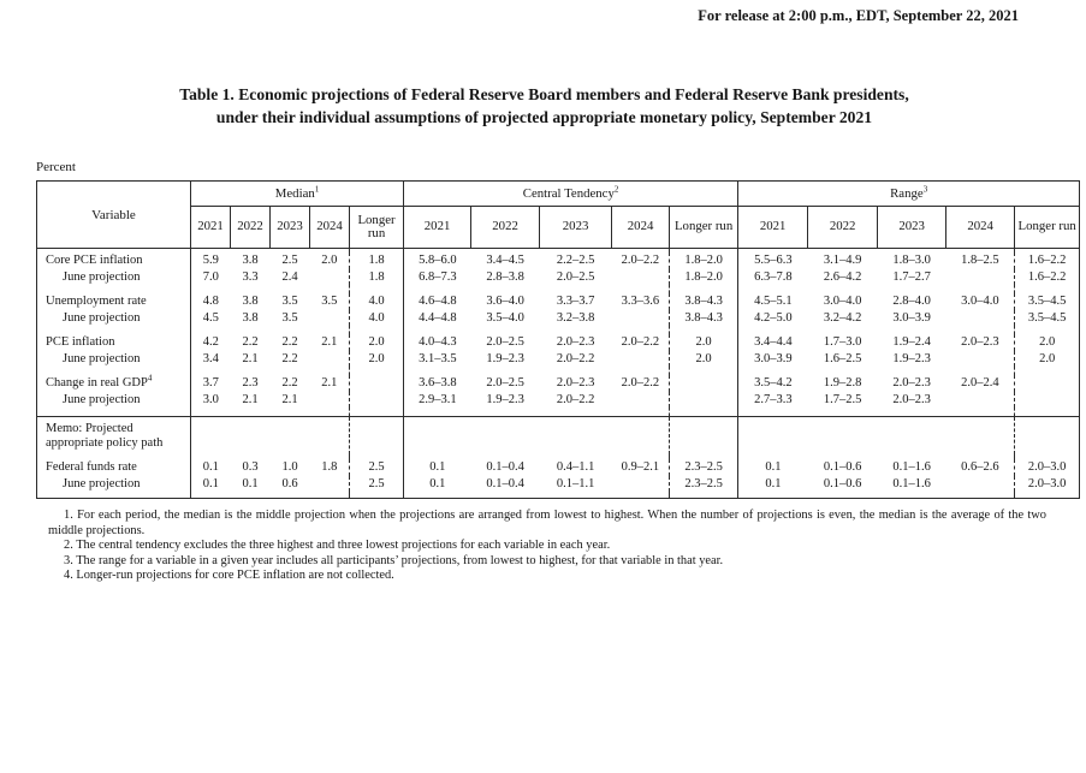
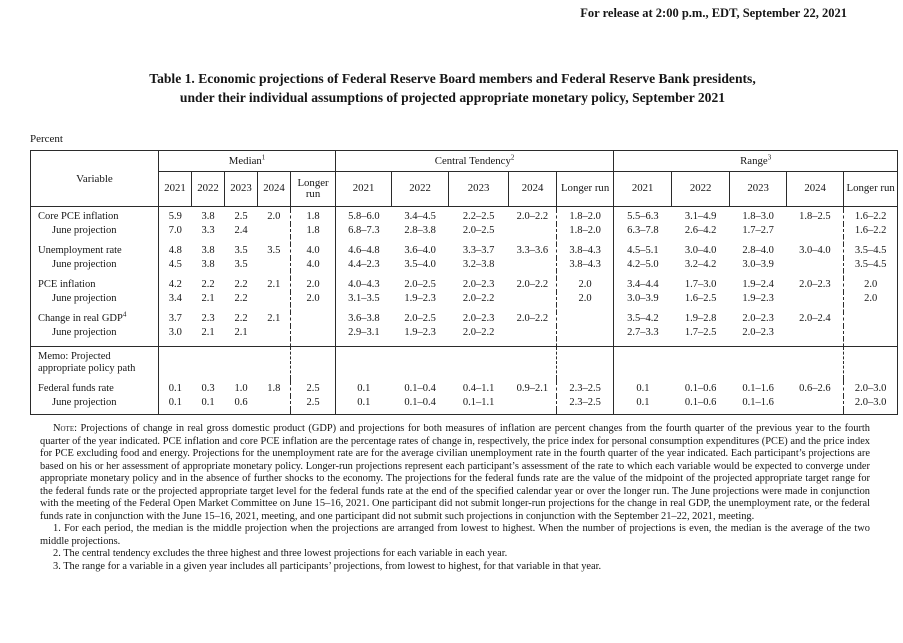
  For release at 2:00 p.m., EDT, September 22, 2021
  Table 1. Economic projections of Federal Reserve Board members and Federal Reserve Bank presidents,
  under their individual assumptions of projected appropriate monetary policy, September 2021
  Percent
  Variable	Median1	Central Tendency2	Range3
  2021	2022	2023	2024	Longer run	2021	2022	2023	2024	Longer run	2021	2022	2023	2024	Longer run
  Core PCE inflation	5.9	3.8	2.5	2.0	1.8	5.8–6.0	3.4–4.5	2.2–2.5	2.0–2.2	1.8–2.0	5.5–6.3	3.1–4.9	1.8–3.0	1.8–2.5	1.6–2.2
  June projection	7.0	3.3	2.4		1.8	6.8–7.3	2.8–3.8	2.0–2.5		1.8–2.0	6.3–7.8	2.6–4.2	1.7–2.7		1.6–2.2
  Unemployment rate	4.8	3.8	3.5	3.5	4.0	4.6–4.8	3.6–4.0	3.3–3.7	3.3–3.6	3.8–4.3	4.5–5.1	3.0–4.0	2.8–4.0	3.0–4.0	3.5–4.5
- June projection	4.5	3.8	3.5		4.0	4.4–4.8	3.5–4.0	3.2–3.8		3.8–4.3	4.2–5.0	3.2–4.2	3.0–3.9		3.5–4.5
+ June projection	4.5	3.8	3.5		4.0	4.4–2.3	3.5–4.0	3.2–3.8		3.8–4.3	4.2–5.0	3.2–4.2	3.0–3.9		3.5–4.5
  PCE inflation	4.2	2.2	2.2	2.1	2.0	4.0–4.3	2.0–2.5	2.0–2.3	2.0–2.2	2.0	3.4–4.4	1.7–3.0	1.9–2.4	2.0–2.3	2.0
  June projection	3.4	2.1	2.2		2.0	3.1–3.5	1.9–2.3	2.0–2.2		2.0	3.0–3.9	1.6–2.5	1.9–2.3		2.0
  Change in real GDP4	3.7	2.3	2.2	2.1		3.6–3.8	2.0–2.5	2.0–2.3	2.0–2.2		3.5–4.2	1.9–2.8	2.0–2.3	2.0–2.4
  June projection	3.0	2.1	2.1			2.9–3.1	1.9–2.3	2.0–2.2			2.7–3.3	1.7–2.5	2.0–2.3
  Memo: Projected appropriate policy path
  Federal funds rate	0.1	0.3	1.0	1.8	2.5	0.1	0.1–0.4	0.4–1.1	0.9–2.1	2.3–2.5	0.1	0.1–0.6	0.1–1.6	0.6–2.6	2.0–3.0
  June projection	0.1	0.1	0.6		2.5	0.1	0.1–0.4	0.1–1.1		2.3–2.5	0.1	0.1–0.6	0.1–1.6		2.0–3.0
+ Note: Projections of change in real gross domestic product (GDP) and projections for both measures of inflation are percent changes from the fourth quarter of the previous year to the fourth quarter of the year indicated. PCE inflation and core PCE inflation are the percentage rates of change in, respectively, the price index for personal consumption expenditures (PCE) and the price index for PCE excluding food and energy. Projections for the unemployment rate are for the average civilian unemployment rate in the fourth quarter of the year indicated. Each participant’s projections are based on his or her assessment of appropriate monetary policy. Longer-run projections represent each participant’s assessment of the rate to which each variable would be expected to converge under appropriate monetary policy and in the absence of further shocks to the economy. The projections for the federal funds rate are the value of the midpoint of the projected appropriate target range for the federal funds rate or the projected appropriate target level for the federal funds rate at the end of the specified calendar year or over the longer run. The June projections were made in conjunction with the meeting of the Federal Open Market Committee on June 15–16, 2021. One participant did not submit longer-run projections for the change in real GDP, the unemployment rate, or the federal funds rate in conjunction with the June 15–16, 2021, meeting, and one participant did not submit such projections in conjunction with the September 21–22, 2021, meeting.
  1. For each period, the median is the middle projection when the projections are arranged from lowest to highest. When the number of projections is even, the median is the average of the two middle projections.
  2. The central tendency excludes the three highest and three lowest projections for each variable in each year.
  3. The range for a variable in a given year includes all participants’ projections, from lowest to highest, for that variable in that year.
- 4. Longer-run projections for core PCE inflation are not collected.
